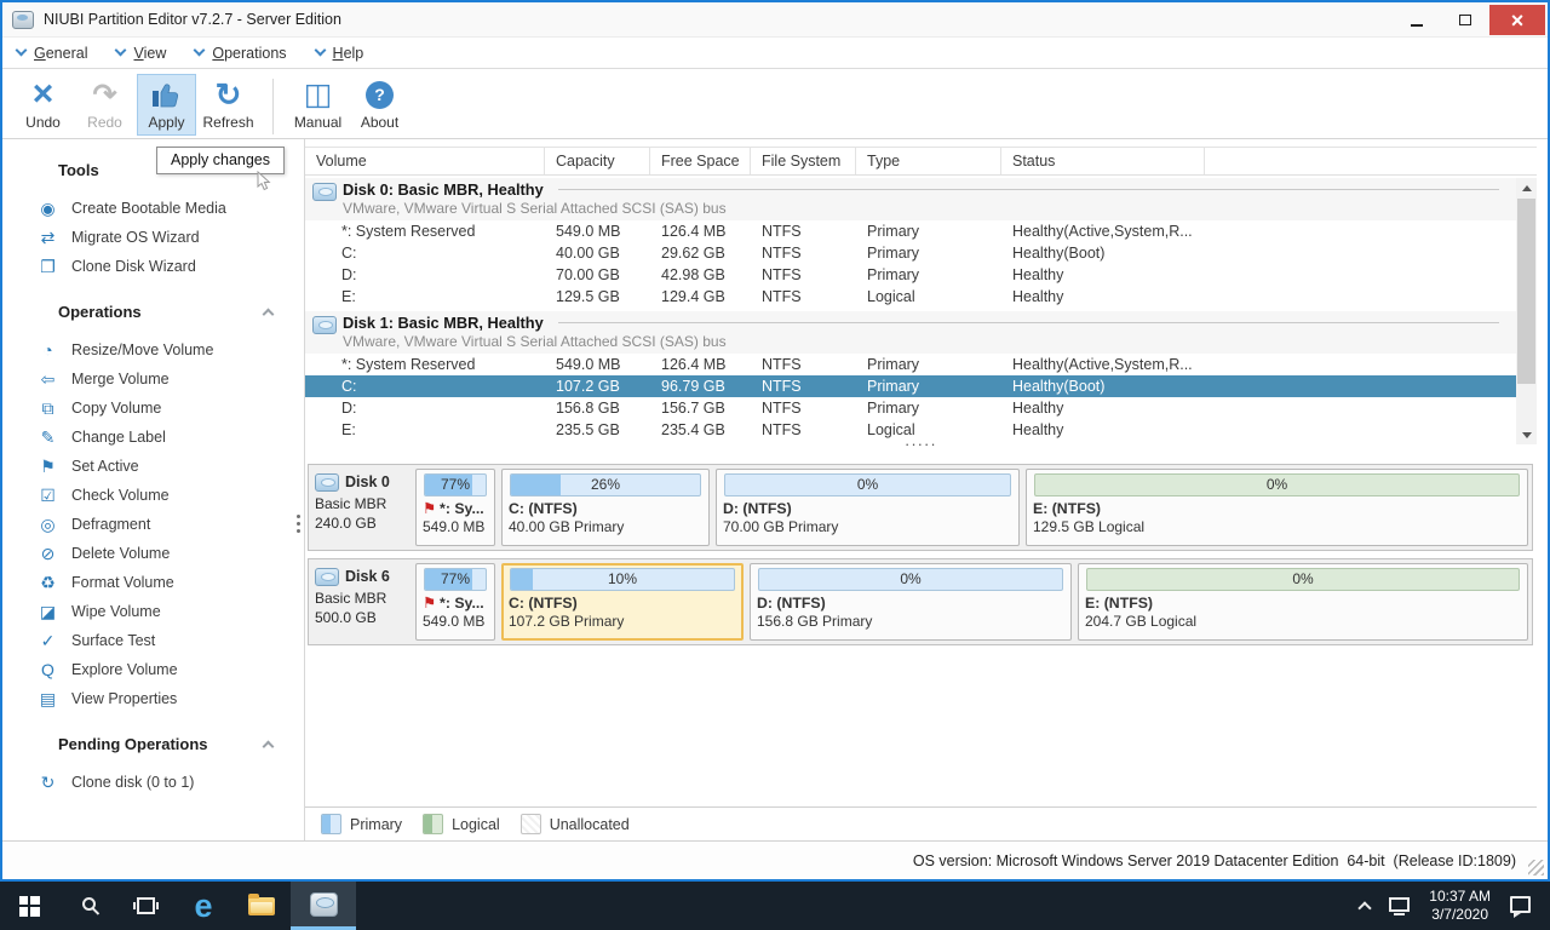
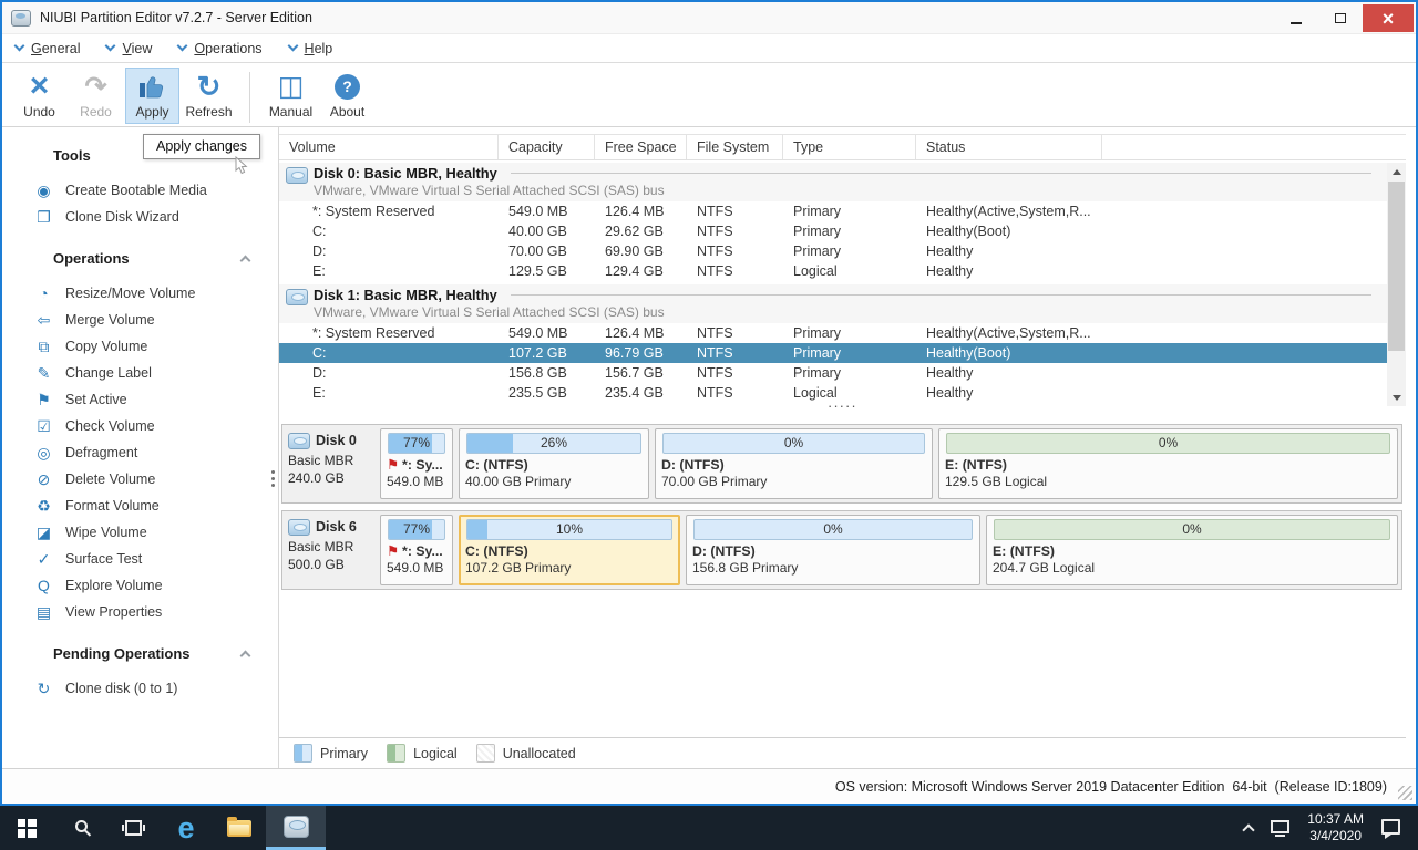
  NIUBI Partition Editor v7.2.7 - Server Edition
  General
  View
  Operations
  Help
  ×
  Undo
  ↷
  Redo
  Apply
  ↻
  Refresh
  ◫
  Manual
  ?
  About
  Apply changes
  Tools
  ◉
  Create Bootable Media
- ⇄
- Migrate OS Wizard
  ❐
  Clone Disk Wizard
  Operations
  ◔
  Resize/Move Volume
  ⇦
  Merge Volume
  ⧉
  Copy Volume
  ✎
  Change Label
  ⚑
  Set Active
  ☑
  Check Volume
  ◎
  Defragment
  ⊘
  Delete Volume
  ♻
  Format Volume
  ◪
  Wipe Volume
  ✓
  Surface Test
  Q
  Explore Volume
  ▤
  View Properties
  Pending Operations
  ↻
  Clone disk (0 to 1)
  Volume
  Capacity
  Free Space
  File System
  Type
  Status
  Disk 0: Basic MBR, Healthy
  VMware, VMware Virtual S Serial Attached SCSI (SAS) bus
  *: System Reserved
  549.0 MB
  126.4 MB
  NTFS
  Primary
  Healthy(Active,System,R...
  C:
  40.00 GB
  29.62 GB
  NTFS
  Primary
  Healthy(Boot)
  D:
  70.00 GB
- 42.98 GB
+ 69.90 GB
  NTFS
  Primary
  Healthy
  E:
  129.5 GB
  129.4 GB
  NTFS
  Logical
  Healthy
  Disk 1: Basic MBR, Healthy
  VMware, VMware Virtual S Serial Attached SCSI (SAS) bus
  *: System Reserved
  549.0 MB
  126.4 MB
  NTFS
  Primary
  Healthy(Active,System,R...
  C:
  107.2 GB
  96.79 GB
  NTFS
  Primary
  Healthy(Boot)
  D:
  156.8 GB
  156.7 GB
  NTFS
  Primary
  Healthy
  E:
  235.5 GB
  235.4 GB
  NTFS
  Logical
  Healthy
  Disk 0
  Basic MBR
  240.0 GB
  77%
  ⚑ *: Sy...
  549.0 MB
  26%
  C: (NTFS)
  40.00 GB Primary
  0%
  D: (NTFS)
  70.00 GB Primary
  0%
  E: (NTFS)
  129.5 GB Logical
  Disk 6
  Basic MBR
  500.0 GB
  77%
  ⚑ *: Sy...
  549.0 MB
  10%
  C: (NTFS)
  107.2 GB Primary
  0%
  D: (NTFS)
  156.8 GB Primary
  0%
  E: (NTFS)
  204.7 GB Logical
  Primary
  Logical
  Unallocated
  OS version: Microsoft Windows Server 2019 Datacenter Edition 64-bit (Release ID:1809)
  e
  10:37 AM
- 3/7/2020
+ 3/4/2020
